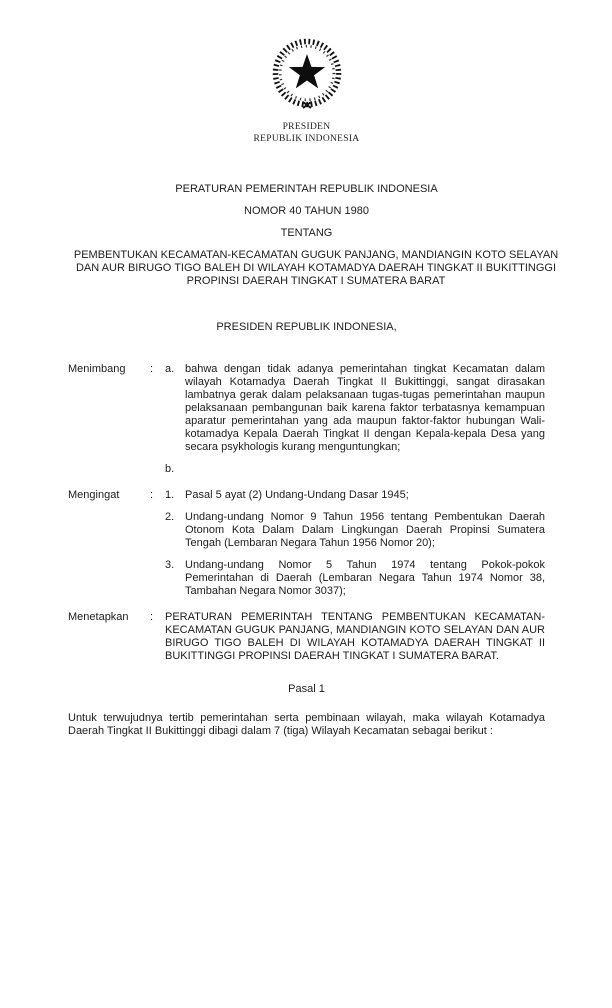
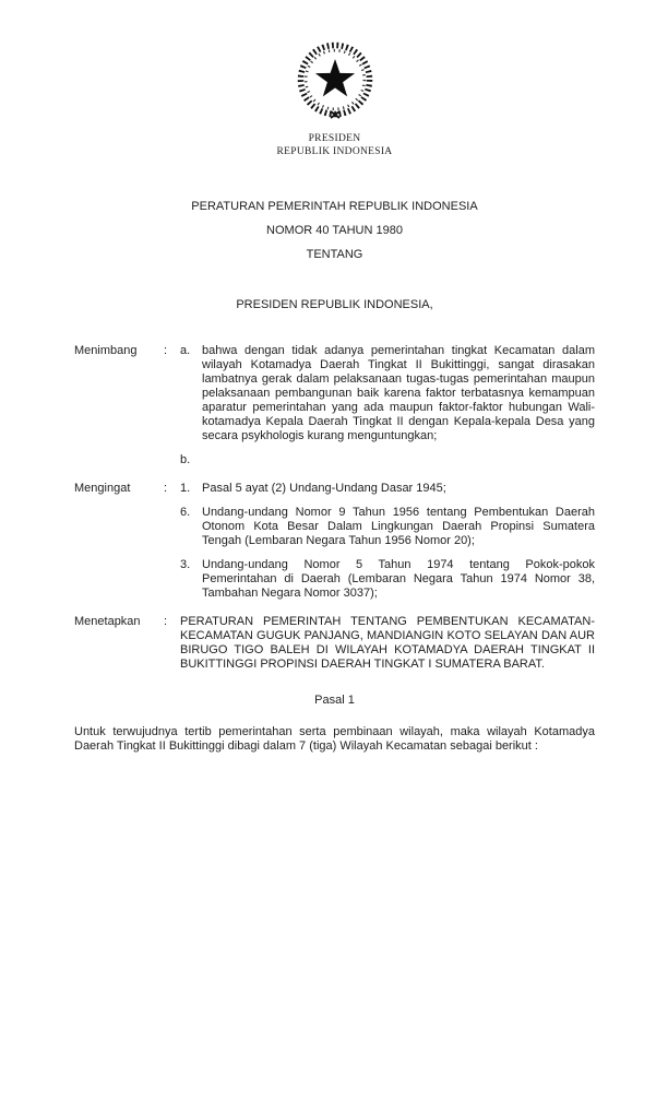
  PRESIDEN
  REPUBLIK INDONESIA
  PERATURAN PEMERINTAH REPUBLIK INDONESIA
  NOMOR 40 TAHUN 1980
  TENTANG
- PEMBENTUKAN KECAMATAN-KECAMATAN GUGUK PANJANG, MANDIANGIN KOTO SELAYAN DAN AUR BIRUGO TIGO BALEH DI WILAYAH KOTAMADYA DAERAH TINGKAT II BUKITTINGGI PROPINSI DAERAH TINGKAT I SUMATERA BARAT
  PRESIDEN REPUBLIK INDONESIA,
  Menimbang
  :
  a.
  bahwa dengan tidak adanya pemerintahan tingkat Kecamatan dalam wilayah Kotamadya Daerah Tingkat II Bukittinggi, sangat dirasakan lambatnya gerak dalam pelaksanaan tugas-tugas pemerintahan maupun pelaksanaan pembangunan baik karena faktor terbatasnya kemampuan aparatur pemerintahan yang ada maupun faktor-faktor hubungan Wali-kotamadya Kepala Daerah Tingkat II dengan Kepala-kepala Desa yang secara psykhologis kurang menguntungkan;
  b.
  Mengingat
  :
  1.
  Pasal 5 ayat (2) Undang-Undang Dasar 1945;
- 2.
+ 6.
- Undang-undang Nomor 9 Tahun 1956 tentang Pembentukan Daerah Otonom Kota Dalam Dalam Lingkungan Daerah Propinsi Sumatera Tengah (Lembaran Negara Tahun 1956 Nomor 20);
+ Undang-undang Nomor 9 Tahun 1956 tentang Pembentukan Daerah Otonom Kota Besar Dalam Lingkungan Daerah Propinsi Sumatera Tengah (Lembaran Negara Tahun 1956 Nomor 20);
  3.
  Undang-undang Nomor 5 Tahun 1974 tentang Pokok-pokok Pemerintahan di Daerah (Lembaran Negara Tahun 1974 Nomor 38, Tambahan Negara Nomor 3037);
  Menetapkan
  :
  PERATURAN PEMERINTAH TENTANG PEMBENTUKAN KECAMATAN-KECAMATAN GUGUK PANJANG, MANDIANGIN KOTO SELAYAN DAN AUR BIRUGO TIGO BALEH DI WILAYAH KOTAMADYA DAERAH TINGKAT II BUKITTINGGI PROPINSI DAERAH TINGKAT I SUMATERA BARAT.
  Pasal 1
  Untuk terwujudnya tertib pemerintahan serta pembinaan wilayah, maka wilayah Kotamadya Daerah Tingkat II Bukittinggi dibagi dalam 7 (tiga) Wilayah Kecamatan sebagai berikut :
